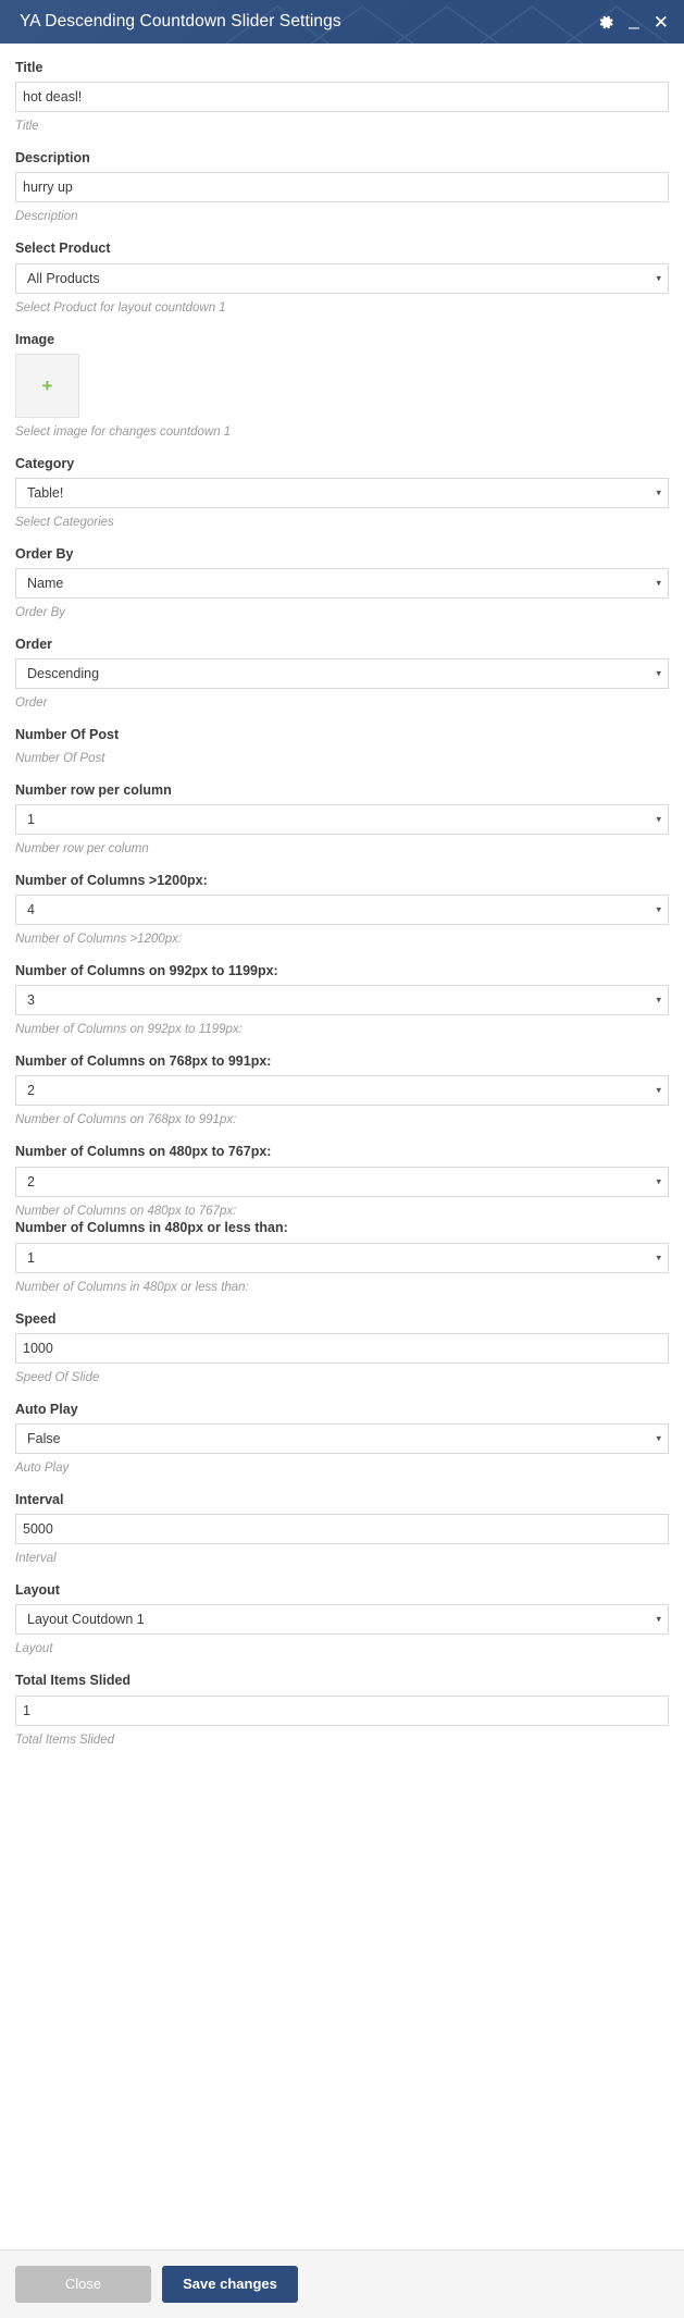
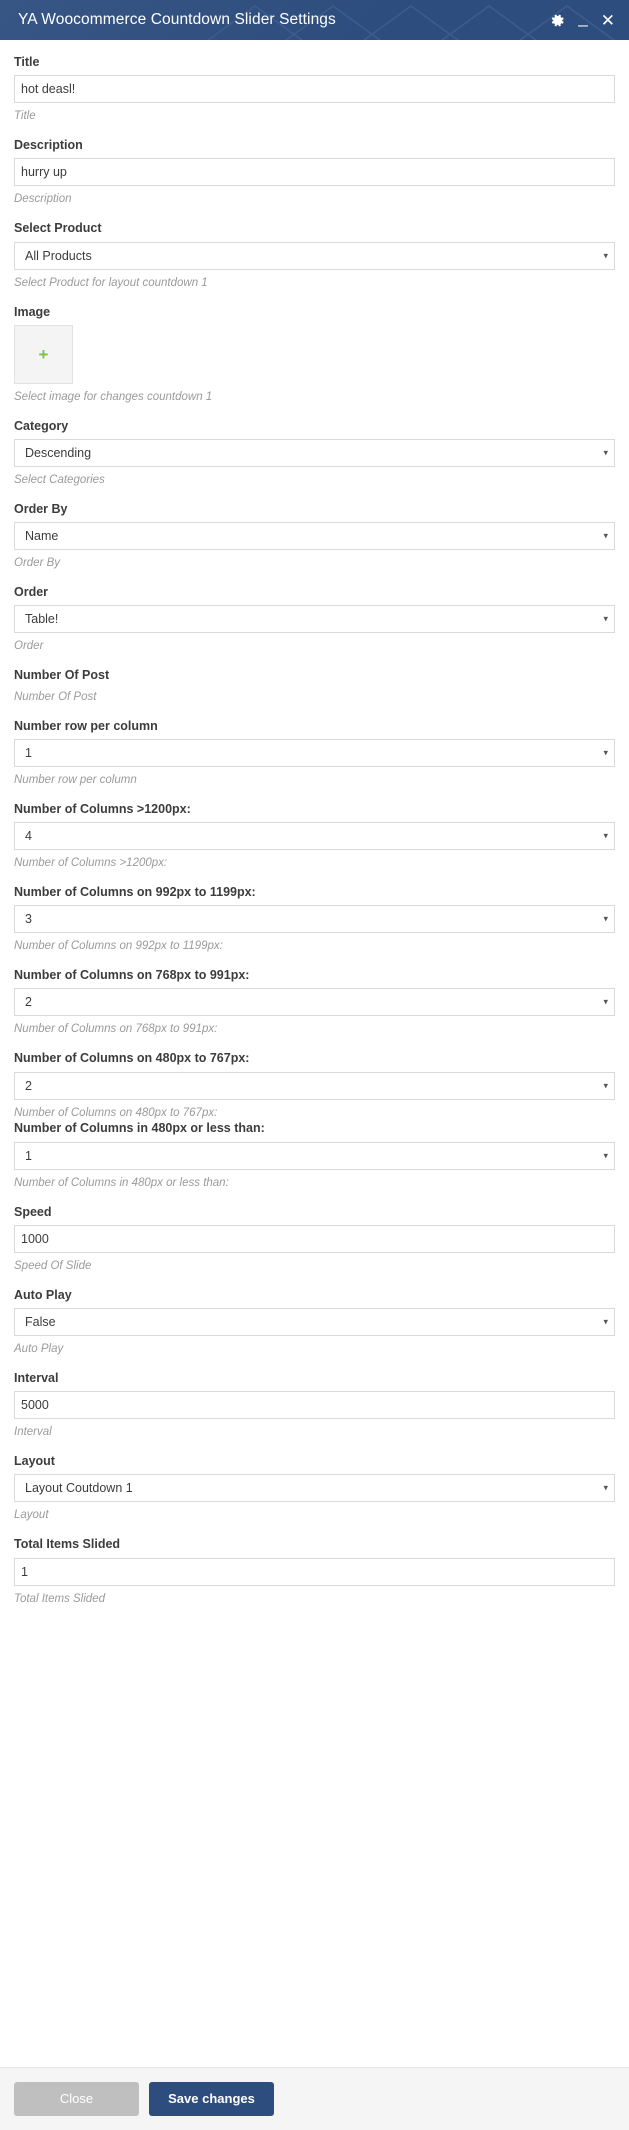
- YA Descending Countdown Slider Settings
+ YA Woocommerce Countdown Slider Settings
  _
  ✕
  Title
  hot deasl!
  Title
  Description
  hurry up
  Description
  Select Product
  All Products
  ▾
  Select Product for layout countdown 1
  Image
  +
  Select image for changes countdown 1
  Category
- Table!
+ Descending
  ▾
  Select Categories
  Order By
  Name
  ▾
  Order By
  Order
- Descending
+ Table!
  ▾
  Order
  Number Of Post
  Number Of Post
  Number row per column
  1
  ▾
  Number row per column
  Number of Columns >1200px:
  4
  ▾
  Number of Columns >1200px:
  Number of Columns on 992px to 1199px:
  3
  ▾
  Number of Columns on 992px to 1199px:
  Number of Columns on 768px to 991px:
  2
  ▾
  Number of Columns on 768px to 991px:
  Number of Columns on 480px to 767px:
  2
  ▾
  Number of Columns on 480px to 767px:
  Number of Columns in 480px or less than:
  1
  ▾
  Number of Columns in 480px or less than:
  Speed
  1000
  Speed Of Slide
  Auto Play
  False
  ▾
  Auto Play
  Interval
  5000
  Interval
  Layout
  Layout Coutdown 1
  ▾
  Layout
  Total Items Slided
  1
  Total Items Slided
  Close
  Save changes
